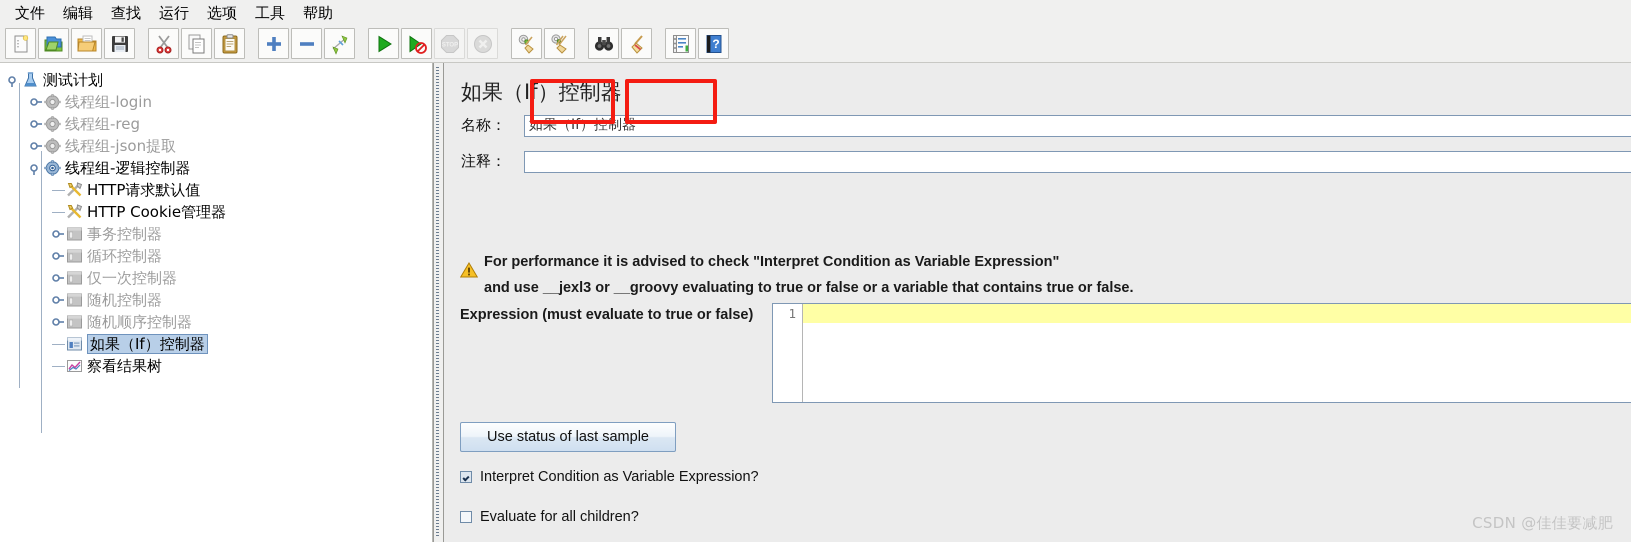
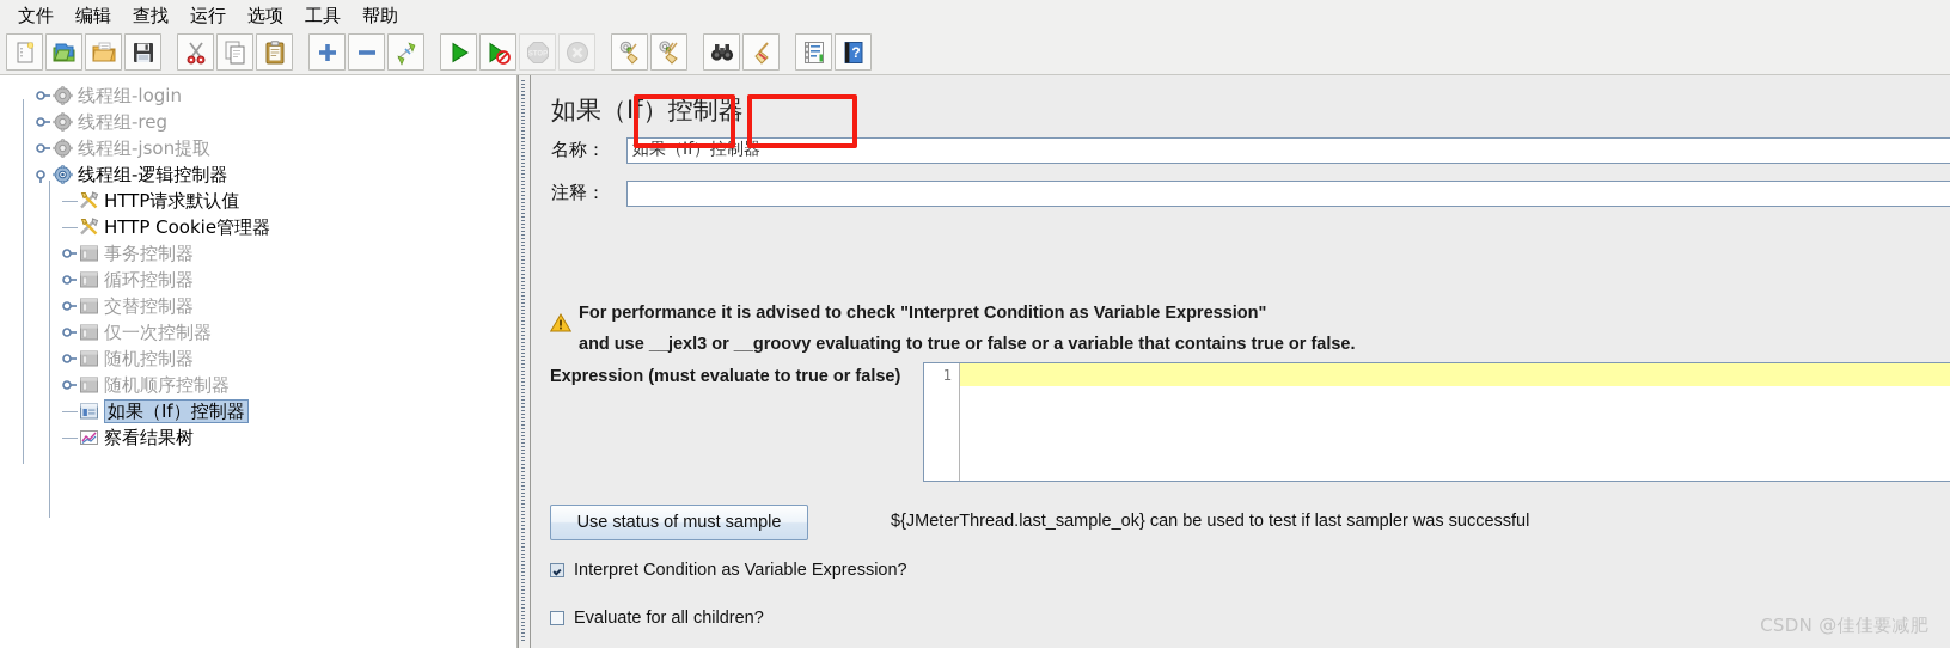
  文件
  编辑
  查找
  运行
  选项
  工具
  帮助
  ?
- 测试计划
  线程组-login
  线程组-reg
  线程组-json提取
  线程组-逻辑控制器
  HTTP请求默认值
  HTTP Cookie管理器
  事务控制器
  循环控制器
+ 交替控制器
  仅一次控制器
  随机控制器
  随机顺序控制器
  如果（If）控制器
  察看结果树
  如果（If）控制器
  名称：
  如果（If）控制器
  注释：
  For performance it is advised to check "Interpret Condition as Variable Expression"
  and use __jexl3 or __groovy evaluating to true or false or a variable that contains true or false.
  Expression (must evaluate to true or false)
  1
- Use status of last sample
+ Use status of must sample
+ ${JMeterThread.last_sample_ok} can be used to test if last sampler was successful
  Interpret Condition as Variable Expression?
  Evaluate for all children?
  CSDN @佳佳要减肥
